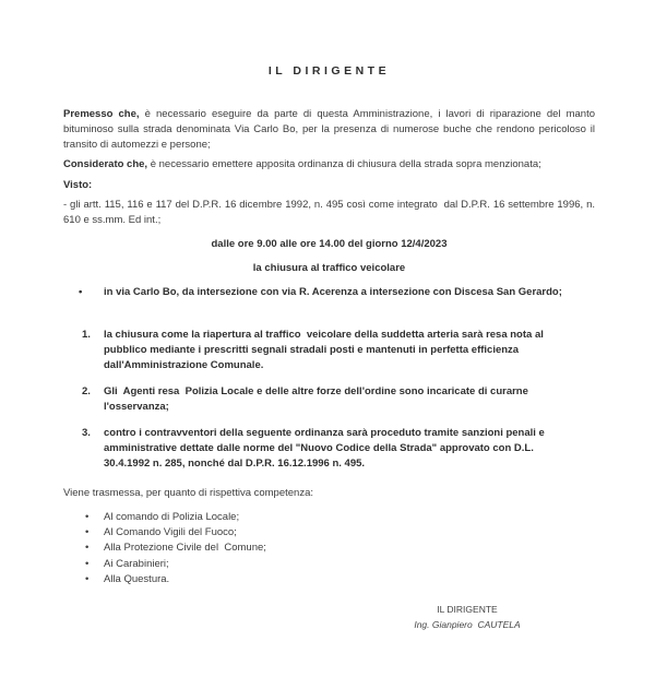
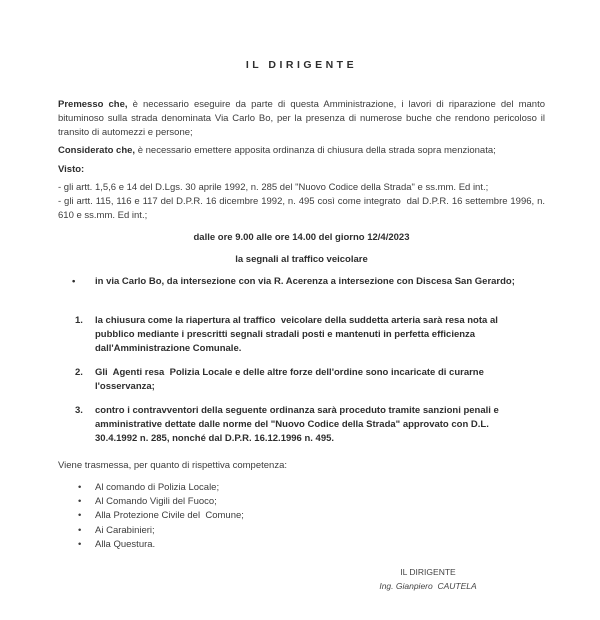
  IL DIRIGENTE
  Premesso che, è necessario eseguire da parte di questa Amministrazione, i lavori di riparazione del manto bituminoso sulla strada denominata Via Carlo Bo, per la presenza di numerose buche che rendono pericoloso il transito di automezzi e persone;
  Considerato che, è necessario emettere apposita ordinanza di chiusura della strada sopra menzionata;
  Visto:
+ - gli artt. 1,5,6 e 14 del D.Lgs. 30 aprile 1992, n. 285 del "Nuovo Codice della Strada" e ss.mm. Ed int.;
  - gli artt. 115, 116 e 117 del D.P.R. 16 dicembre 1992, n. 495 così come integrato dal D.P.R. 16 settembre 1996, n. 610 e ss.mm. Ed int.;
  dalle ore 9.00 alle ore 14.00 del giorno 12/4/2023
- la chiusura al traffico veicolare
+ la segnali al traffico veicolare
  •
  in via Carlo Bo, da intersezione con via R. Acerenza a intersezione con Discesa San Gerardo;
  1.
  la chiusura come la riapertura al traffico veicolare della suddetta arteria sarà resa nota al pubblico mediante i prescritti segnali stradali posti e mantenuti in perfetta efficienza dall'Amministrazione Comunale.
  2.
  Gli Agenti resa Polizia Locale e delle altre forze dell'ordine sono incaricate di curarne l'osservanza;
  3.
  contro i contravventori della seguente ordinanza sarà proceduto tramite sanzioni penali e amministrative dettate dalle norme del "Nuovo Codice della Strada" approvato con D.L. 30.4.1992 n. 285, nonché dal D.P.R. 16.12.1996 n. 495.
  Viene trasmessa, per quanto di rispettiva competenza:
  •
  Al comando di Polizia Locale;
  •
  Al Comando Vigili del Fuoco;
  •
  Alla Protezione Civile del Comune;
  •
  Ai Carabinieri;
  •
  Alla Questura.
  IL DIRIGENTE
  Ing. Gianpiero CAUTELA
